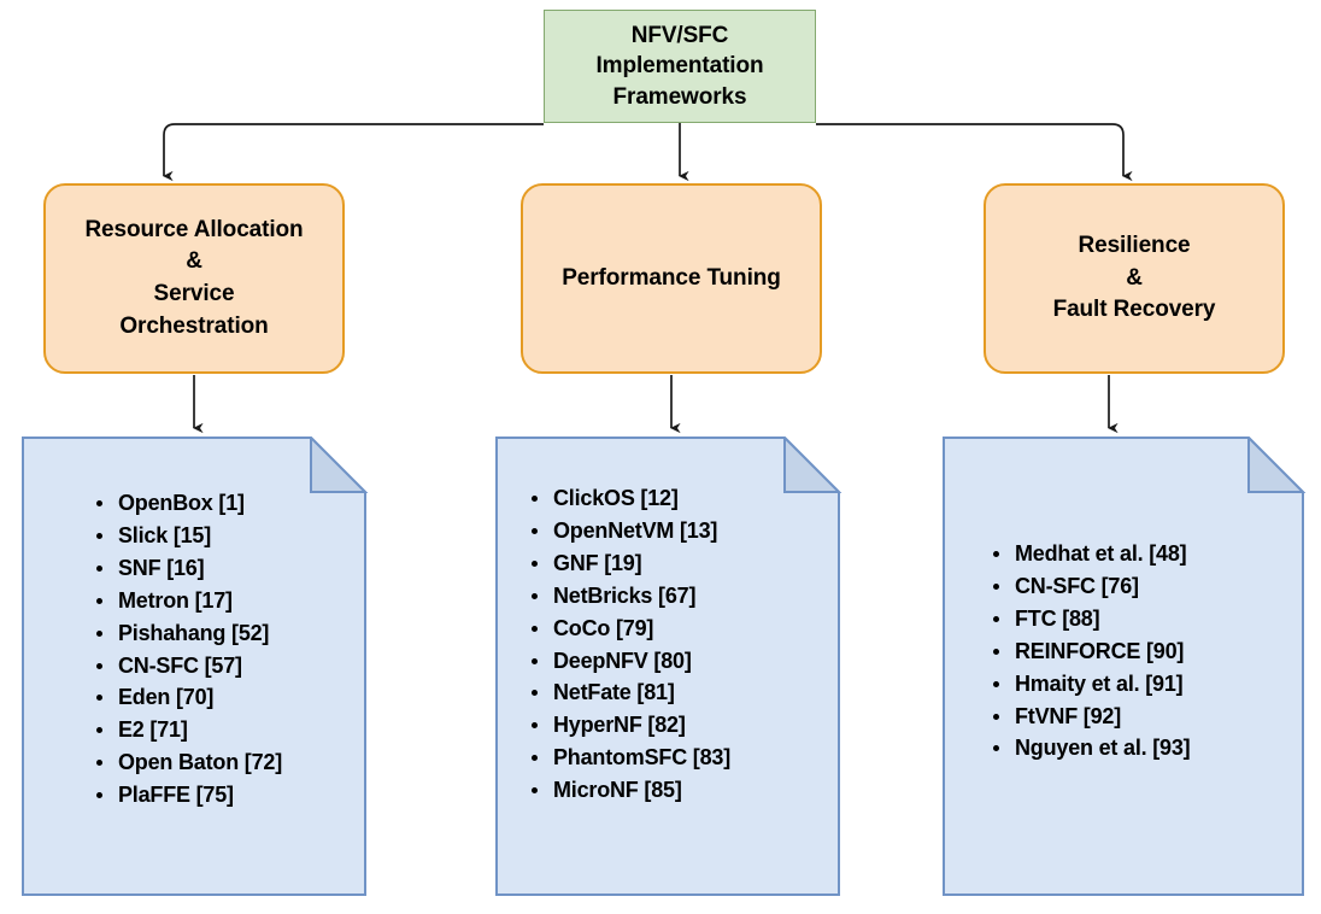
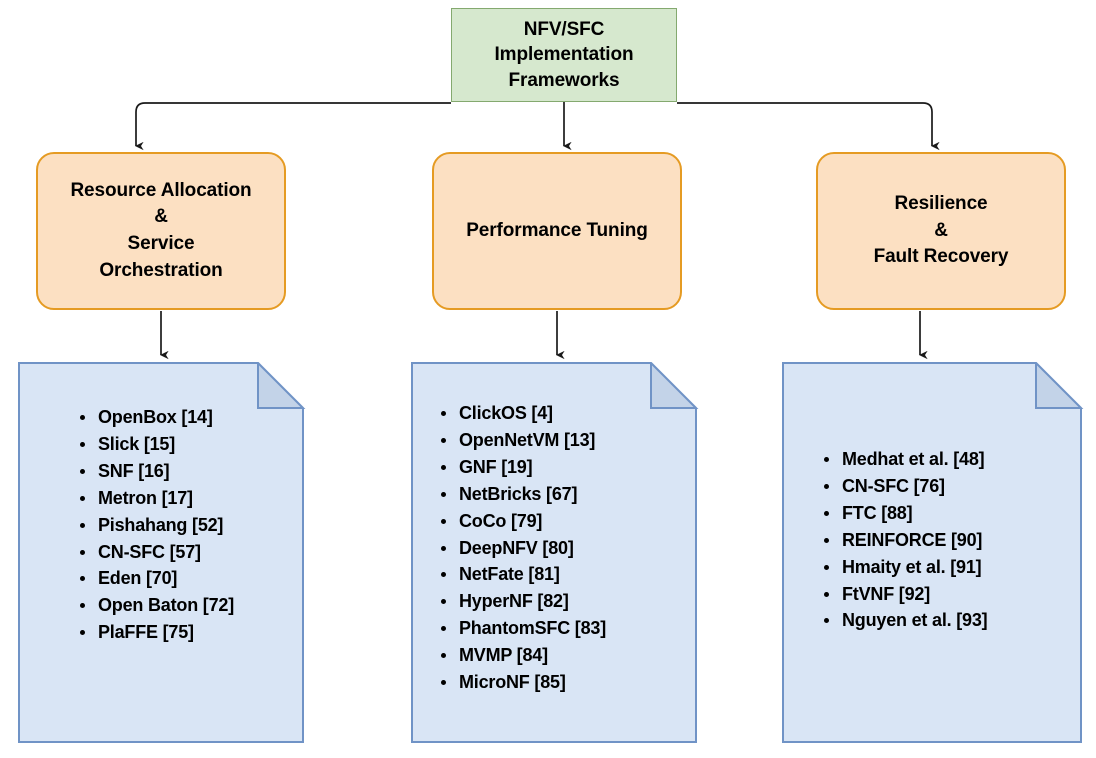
  NFV/SFC
  Implementation
  Frameworks
  Resource Allocation
  &
  Service
  Orchestration
  Performance Tuning
  Resilience
  &
  Fault Recovery
- OpenBox [1]
+ OpenBox [14]
  Slick [15]
  SNF [16]
  Metron [17]
  Pishahang [52]
  CN-SFC [57]
  Eden [70]
- E2 [71]
  Open Baton [72]
  PlaFFE [75]
- ClickOS [12]
+ ClickOS [4]
  OpenNetVM [13]
  GNF [19]
  NetBricks [67]
  CoCo [79]
  DeepNFV [80]
  NetFate [81]
  HyperNF [82]
  PhantomSFC [83]
+ MVMP [84]
  MicroNF [85]
  Medhat et al. [48]
  CN-SFC [76]
  FTC [88]
  REINFORCE [90]
  Hmaity et al. [91]
  FtVNF [92]
  Nguyen et al. [93]
